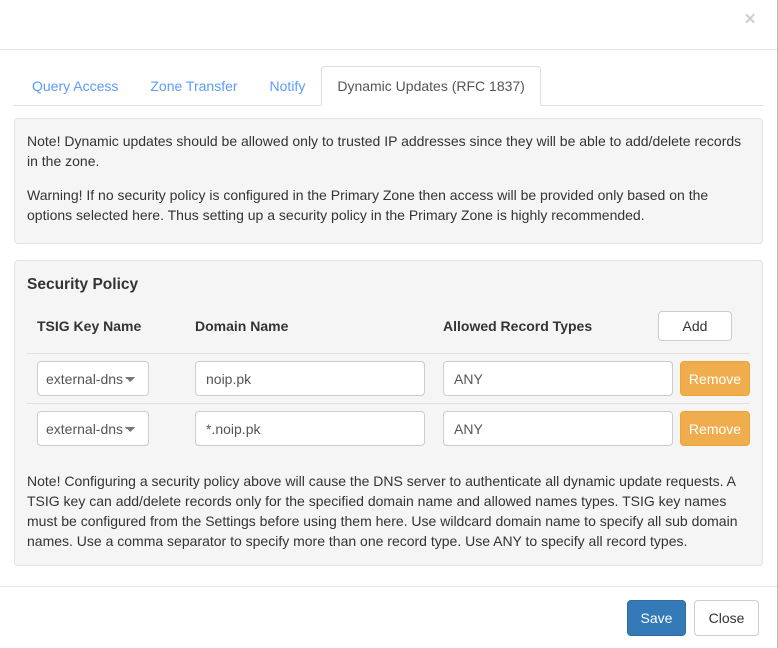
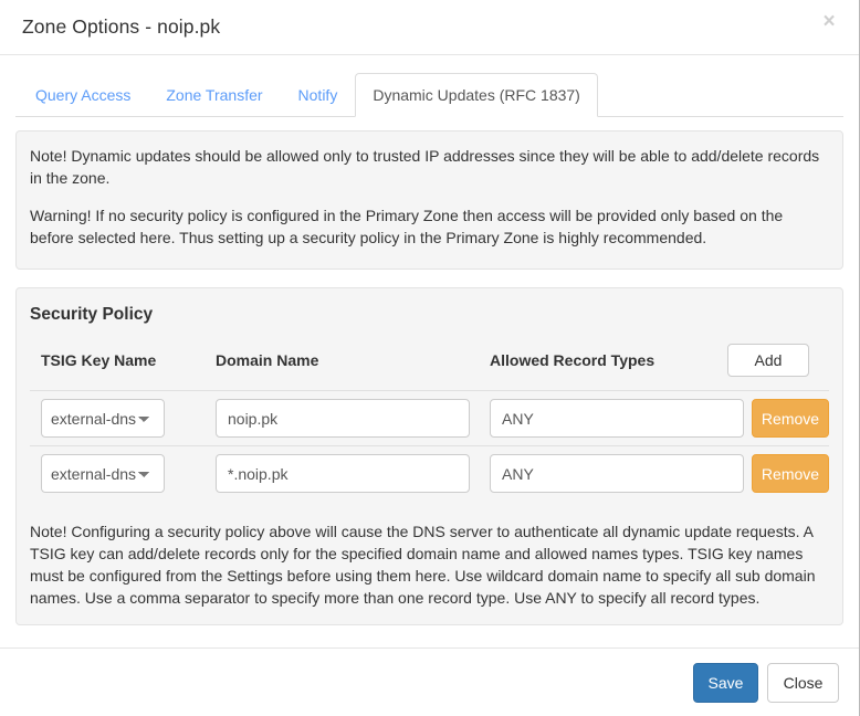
+ Zone Options - noip.pk
  ×
  Query Access
  Zone Transfer
  Notify
  Dynamic Updates (RFC 1837)
  Note! Dynamic updates should be allowed only to trusted IP addresses since they will be able to add/delete records in the zone.
- Warning! If no security policy is configured in the Primary Zone then access will be provided only based on the options selected here. Thus setting up a security policy in the Primary Zone is highly recommended.
+ Warning! If no security policy is configured in the Primary Zone then access will be provided only based on the before selected here. Thus setting up a security policy in the Primary Zone is highly recommended.
  Security Policy
  TSIG Key Name	Domain Name	Allowed Record Types	Add
  external-dns	noip.pk	ANY	Remove
  external-dns	*.noip.pk	ANY	Remove
  Note! Configuring a security policy above will cause the DNS server to authenticate all dynamic update requests. A TSIG key can add/delete records only for the specified domain name and allowed names types. TSIG key names must be configured from the Settings before using them here. Use wildcard domain name to specify all sub domain names. Use a comma separator to specify more than one record type. Use ANY to specify all record types.
  Save
  Close
